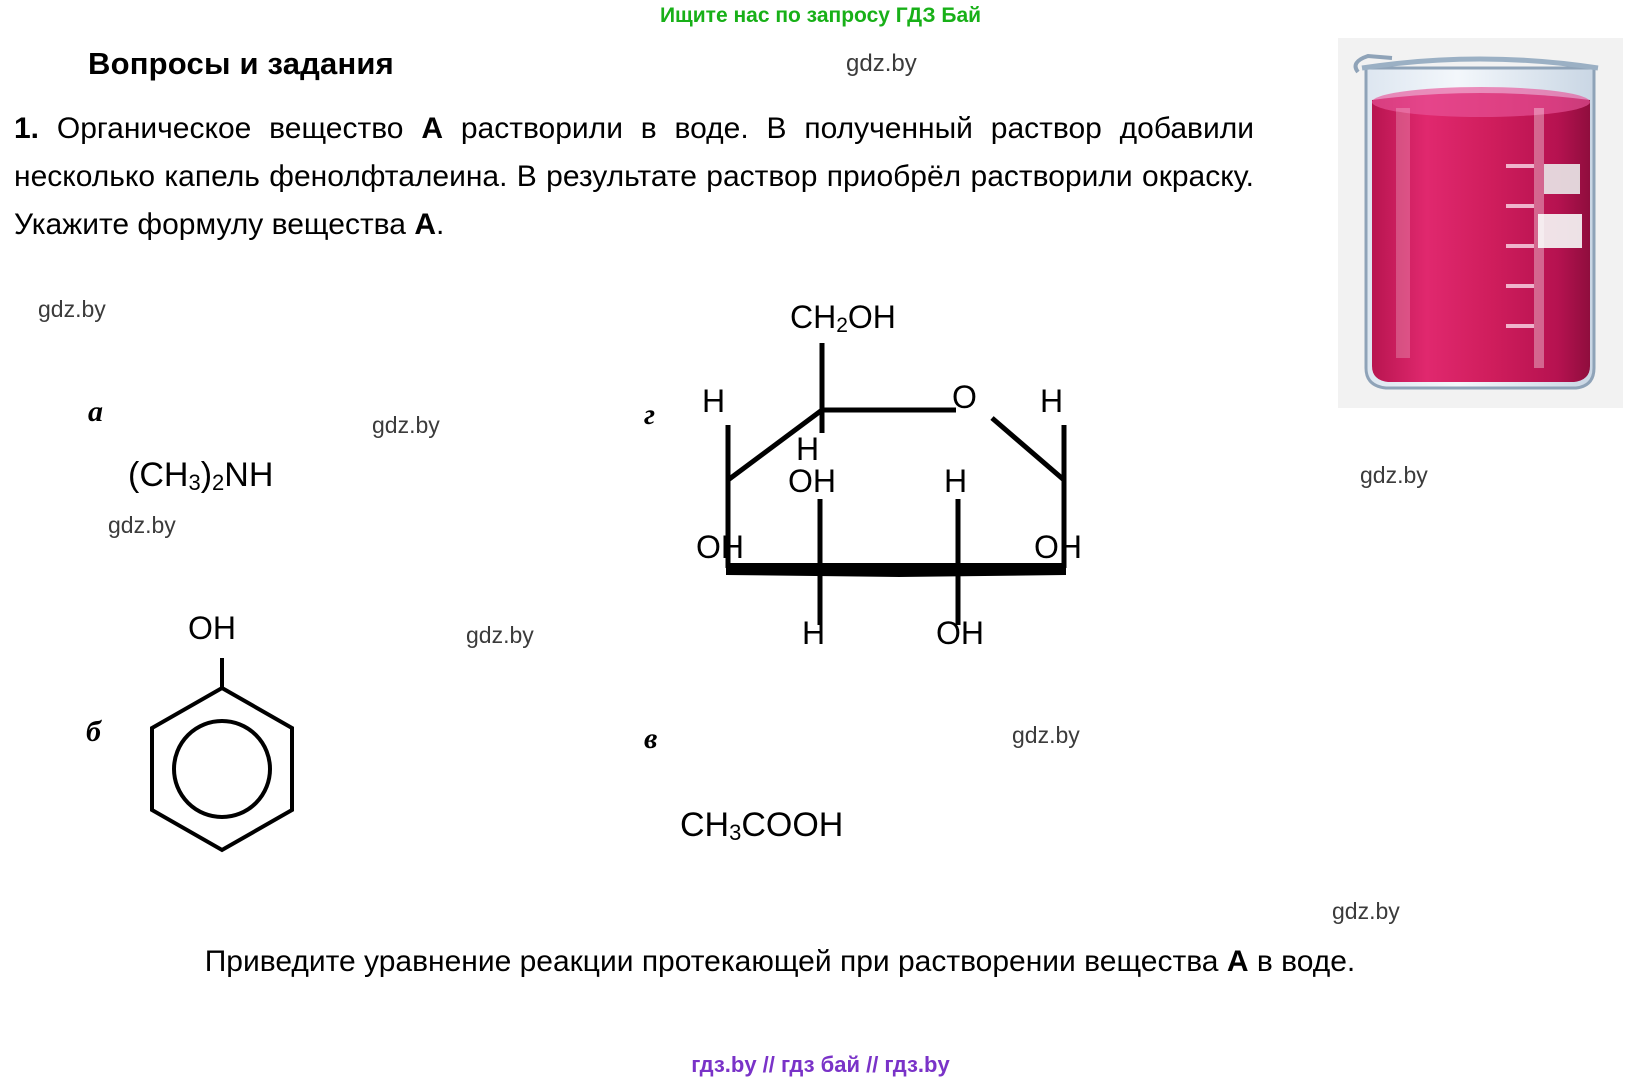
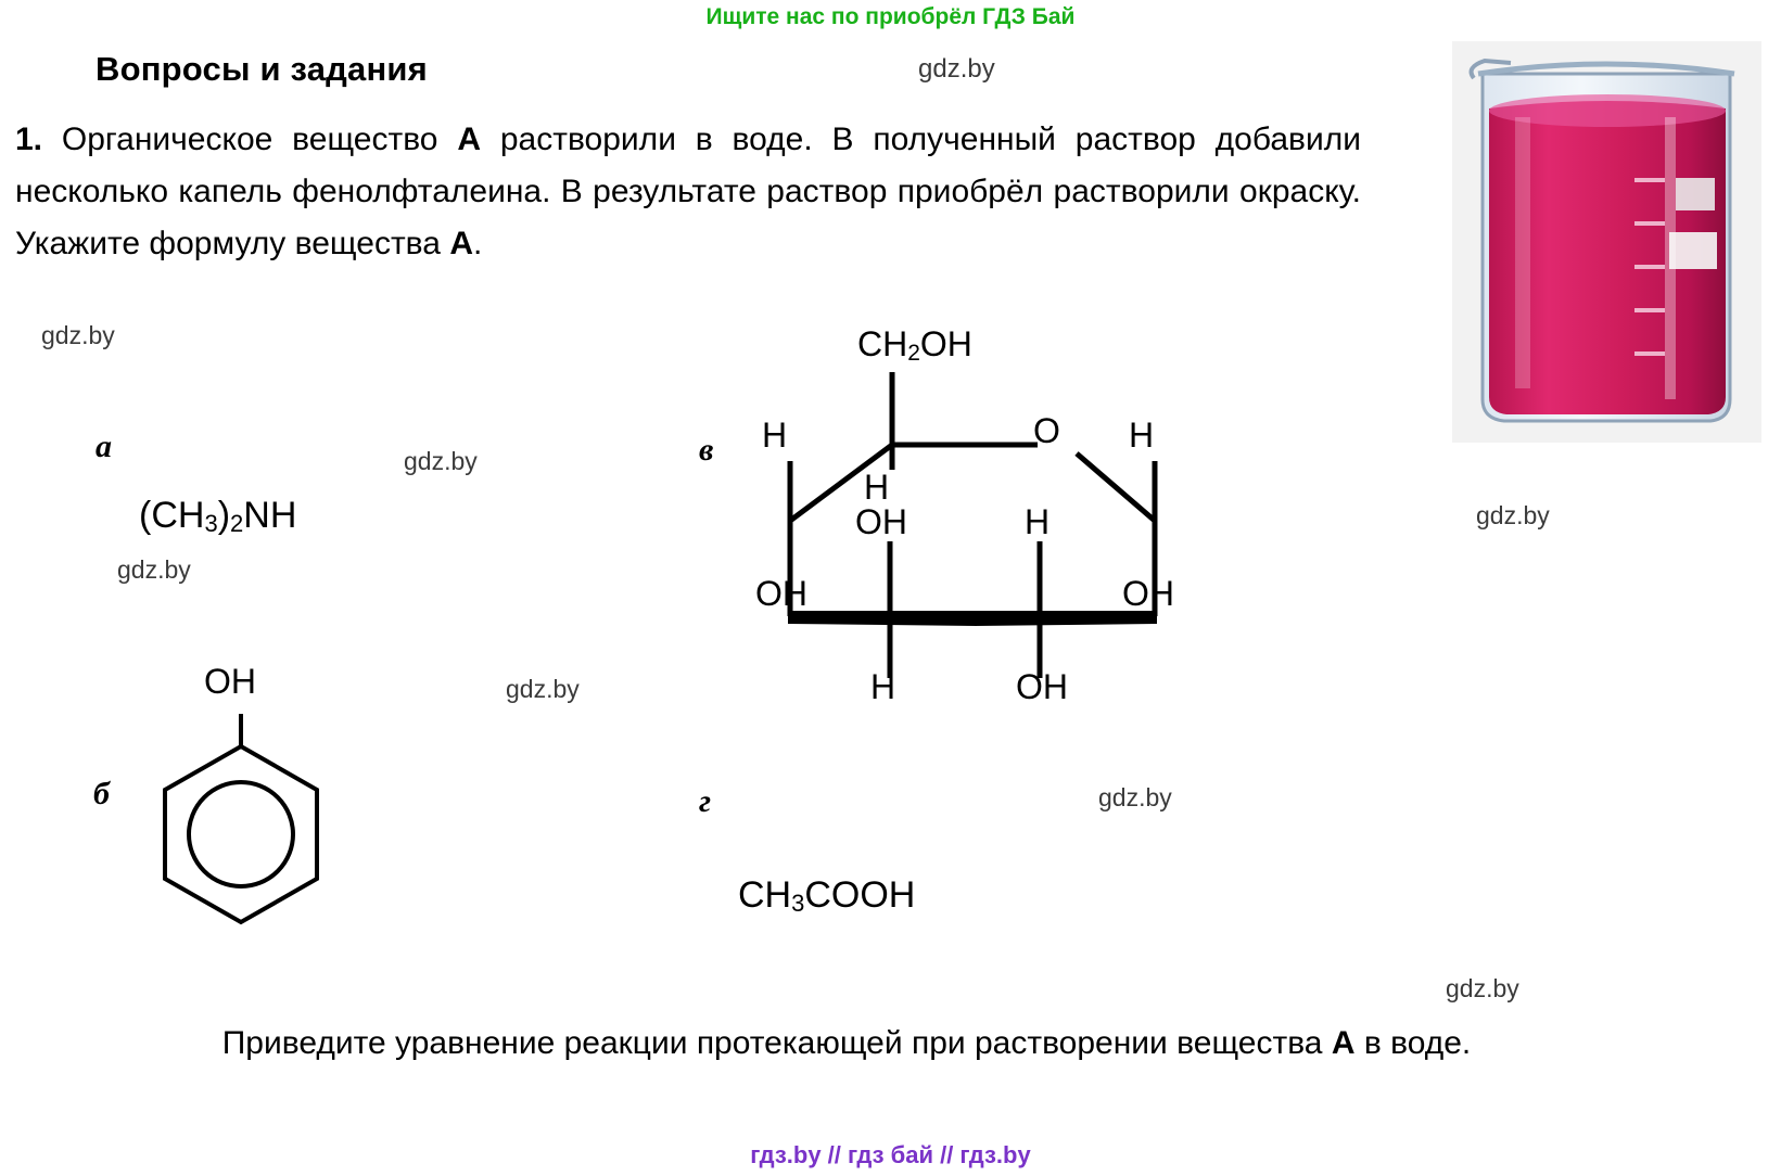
- Ищите нас по запросу ГДЗ Бай
+ Ищите нас по приобрёл ГДЗ Бай
  Вопросы и задания
  1. Органическое вещество А растворили в воде. В полученный раствор добавили несколько капель фенолфталеина. В результате раствор приобрёл растворили окраску. Укажите формулу вещества А.
  gdz.by
  gdz.by
  gdz.by
  gdz.by
  gdz.by
  gdz.by
  gdz.by
  gdz.by
  а
  (CH3)2NH
  б
  OH
- г
+ в
  CH2OH
  H
  O
  H
  H
  OH
  H
  OH
  OH
  H
  OH
- в
+ г
  CH3COOH
  Приведите уравнение реакции протекающей при растворении вещества А в воде.
  гдз.by // гдз бай // гдз.by
